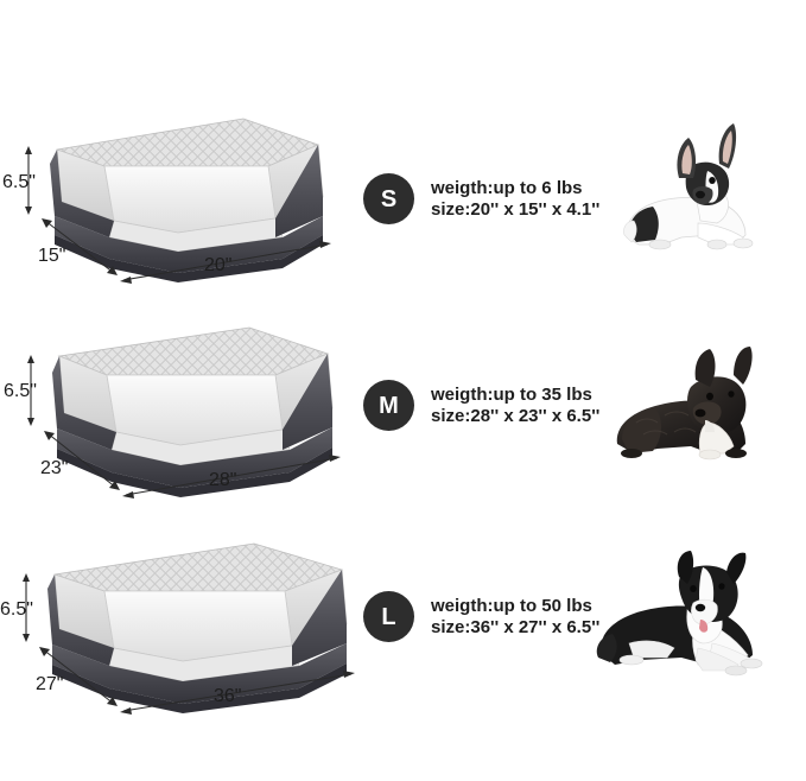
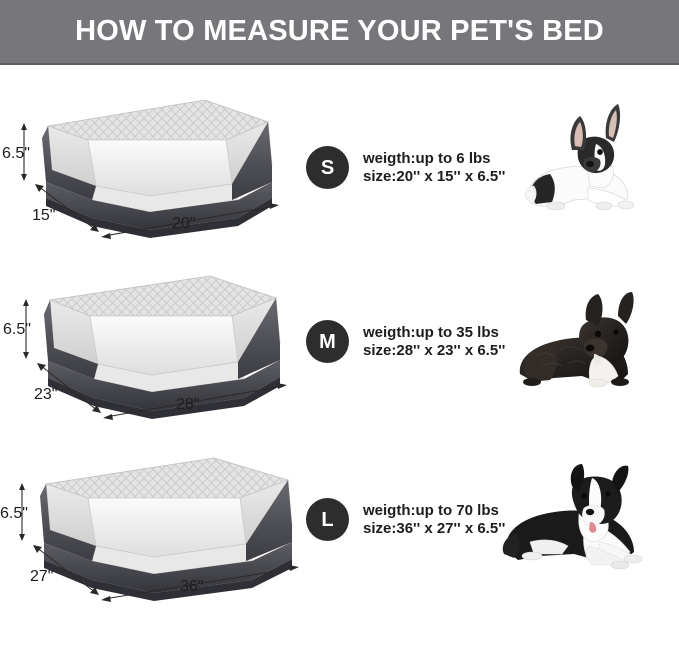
+ HOW TO MEASURE YOUR PET'S BED
  6.5"
  15"
  20"
  S
  weigth:up to 6 lbs
- size:20'' x 15'' x 4.1''
+ size:20'' x 15'' x 6.5''
  6.5"
  23"
  28"
  M
  weigth:up to 35 lbs
  size:28'' x 23'' x 6.5''
  6.5"
  27"
  36"
  L
- weigth:up to 50 lbs
+ weigth:up to 70 lbs
  size:36'' x 27'' x 6.5''
